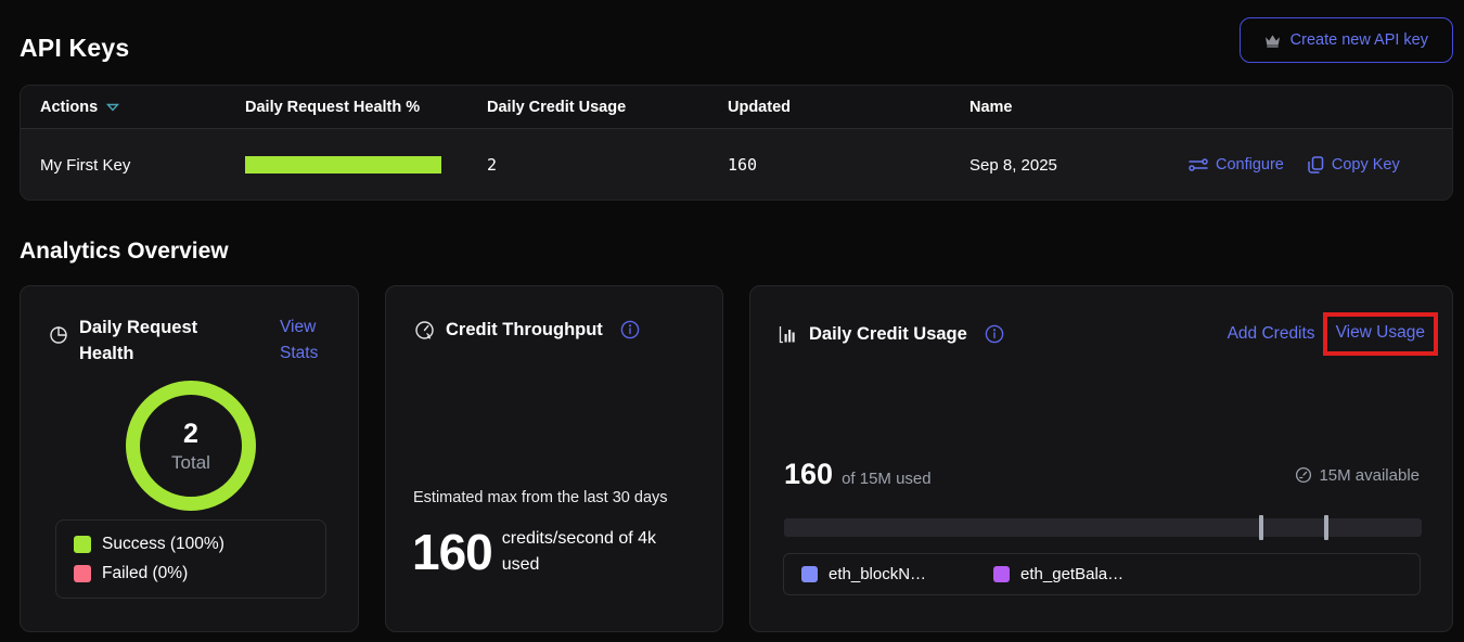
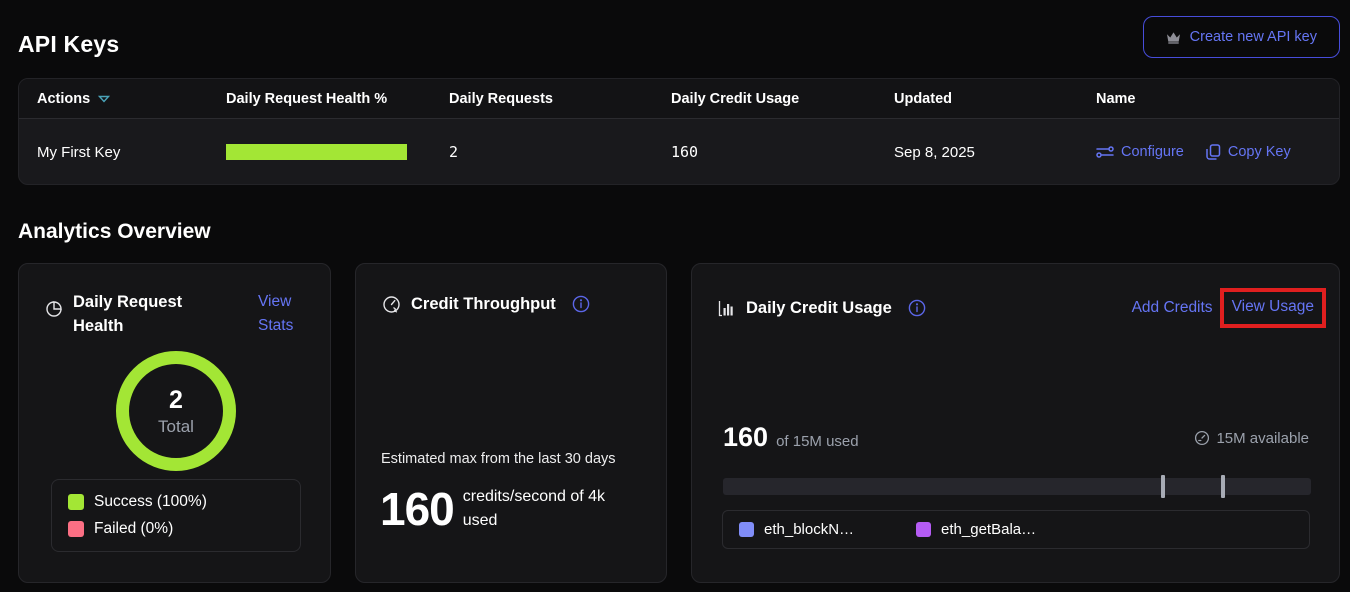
  API Keys
  Create new API key
  Actions
  Daily Request Health %
+ Daily Requests
  Daily Credit Usage
  Updated
  Name
  My First Key
  2
  160
  Sep 8, 2025
  Configure
  Copy Key
  Analytics Overview
  Daily Request Health
  View Stats
  2
  Total
  Success (100%)
  Failed (0%)
  Credit Throughput
  Estimated max from the last 30 days
  160
  credits/second of 4k used
  Daily Credit Usage
  Add Credits
  View Usage
  160
  of 15M used
  15M available
  eth_blockN…
  eth_getBala…
